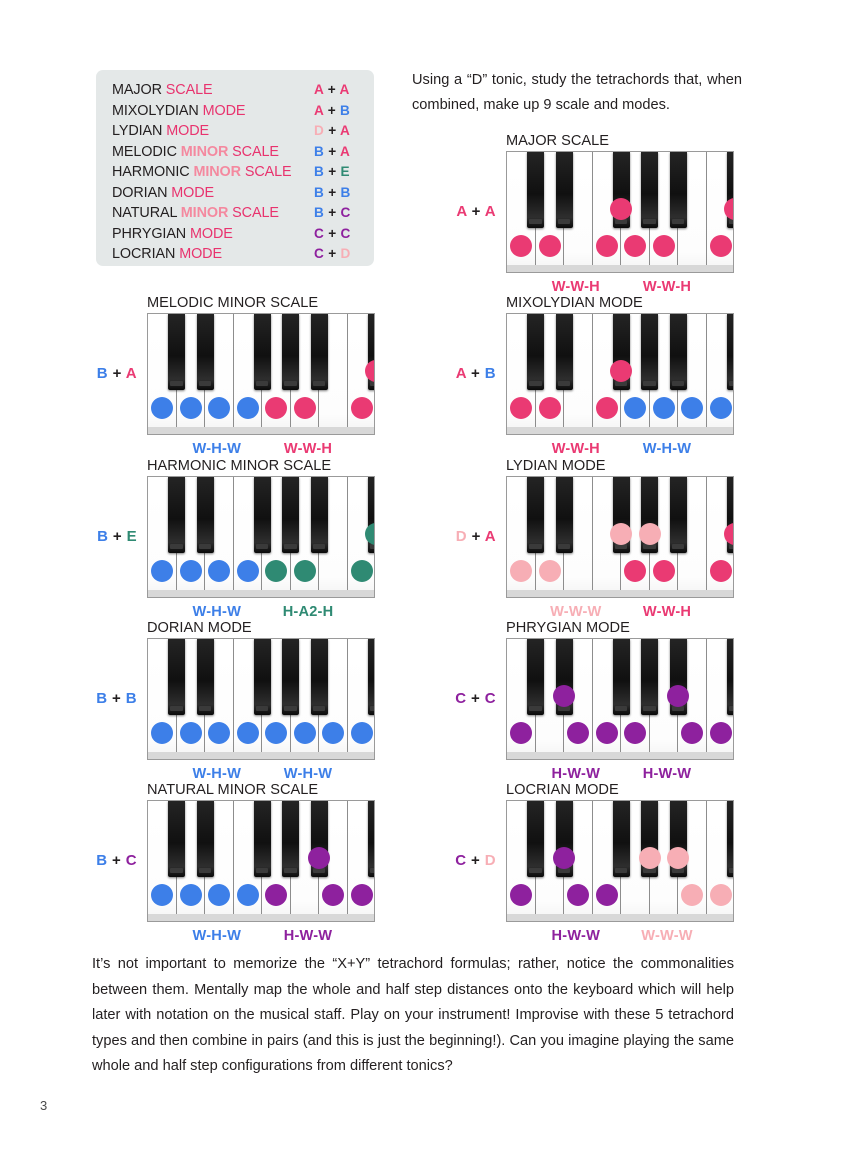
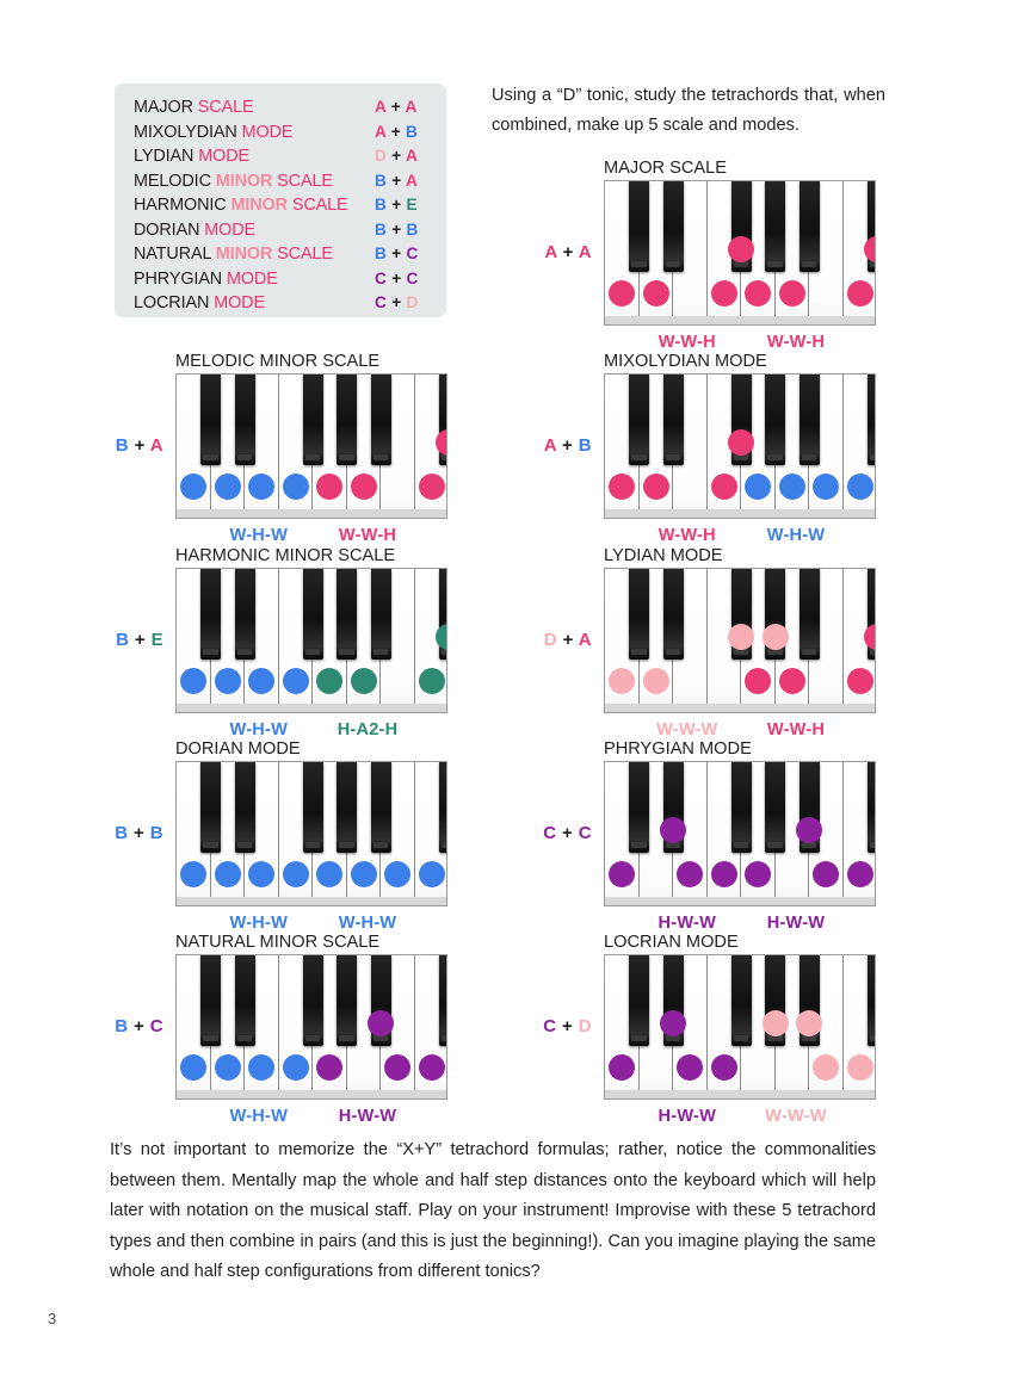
  MAJOR SCALE
  A + A
  MIXOLYDIAN MODE
  A + B
  LYDIAN MODE
  D + A
  MELODIC MINOR SCALE
  B + A
  HARMONIC MINOR SCALE
  B + E
  DORIAN MODE
  B + B
  NATURAL MINOR SCALE
  B + C
  PHRYGIAN MODE
  C + C
  LOCRIAN MODE
  C + D
- Using a “D” tonic, study the tetrachords that, when combined, make up 9 scale and modes.
+ Using a “D” tonic, study the tetrachords that, when combined, make up 5 scale and modes.
  MAJOR SCALE
  A + A
  W-W-H
  W-W-H
  MELODIC MINOR SCALE
  B + A
  W-H-W
  W-W-H
  MIXOLYDIAN MODE
  A + B
  W-W-H
  W-H-W
  HARMONIC MINOR SCALE
  B + E
  W-H-W
  H-A2-H
  LYDIAN MODE
  D + A
  W-W-W
  W-W-H
  DORIAN MODE
  B + B
  W-H-W
  W-H-W
  PHRYGIAN MODE
  C + C
  H-W-W
  H-W-W
  NATURAL MINOR SCALE
  B + C
  W-H-W
  H-W-W
  LOCRIAN MODE
  C + D
  H-W-W
  W-W-W
  It’s not important to memorize the “X+Y” tetrachord formulas; rather, notice the commonalities between them. Mentally map the whole and half step distances onto the keyboard which will help later with notation on the musical staff. Play on your instrument! Improvise with these 5 tetrachord types and then combine in pairs (and this is just the beginning!). Can you imagine playing the same whole and half step configurations from different tonics?
  3
